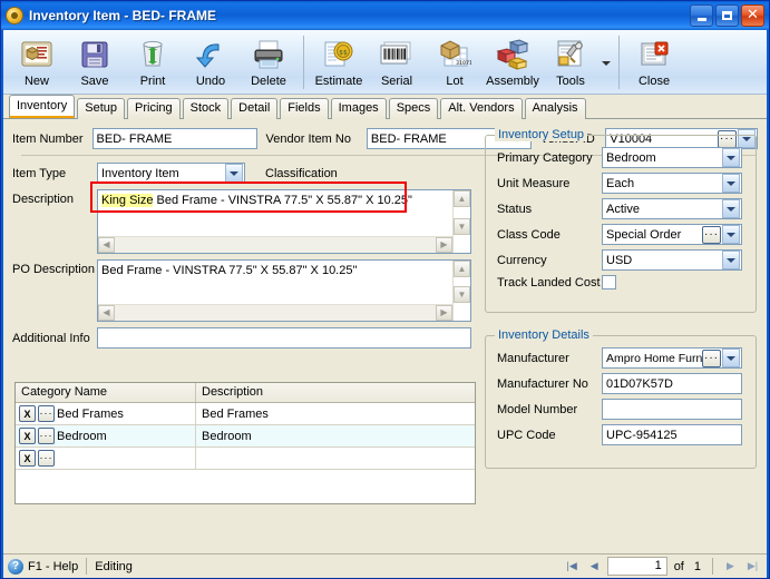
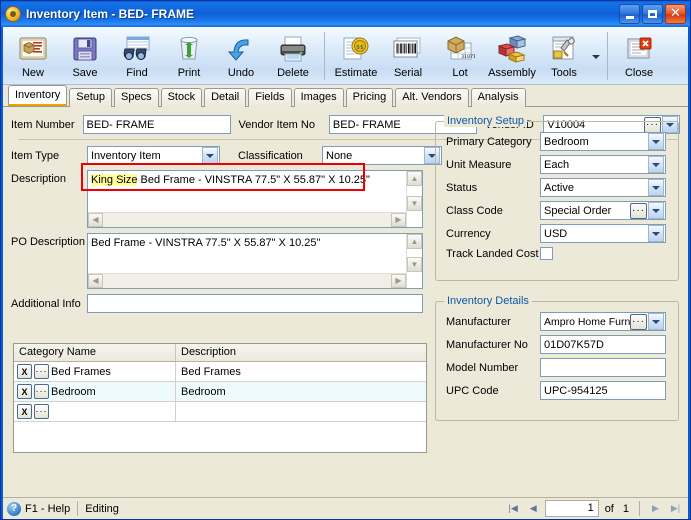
  Inventory Item - BED- FRAME
  ✕
  New
  Save
+ Find
  Print
  Undo
  Delete
  Estimate
  Serial
  Lot
  Assembly
  Tools
  Close
  Inventory
  Setup
- Pricing
+ Specs
  Stock
  Detail
  Fields
  Images
- Specs
+ Pricing
  Alt. Vendors
  Analysis
  Item Number
  BED- FRAME
  Vendor Item No
  BED- FRAME
  V10004
  ···
  Item Type
  Inventory Item
  Classification
+ None
  Description
  King Size Bed Frame - VINSTRA 77.5" X 55.87" X 10.25"
  ▲
  ▼
  ◀
  ▶
  PO Description
  Bed Frame - VINSTRA 77.5" X 55.87" X 10.25"
  ▲
  ▼
  ◀
  ▶
  Additional Info
  Category Name
  Description
  X
  ···
  Bed Frames
  Bed Frames
  X
  ···
  Bedroom
  Bedroom
  X
  ···
  Inventory Setup
  Primary Category
  Bedroom
  Unit Measure
  Each
  Status
  Active
  Class Code
  Special Order
  ···
  Currency
  USD
  Track Landed Cost
  Inventory Details
  Manufacturer
  Ampro Home Furn
  ···
  Manufacturer No
  01D07K57D
  Model Number
  UPC Code
  UPC-954125
  ?
  F1 - Help
  Editing
  |◀
  ◀
  1
  of
  1
  ▶
  ▶|
